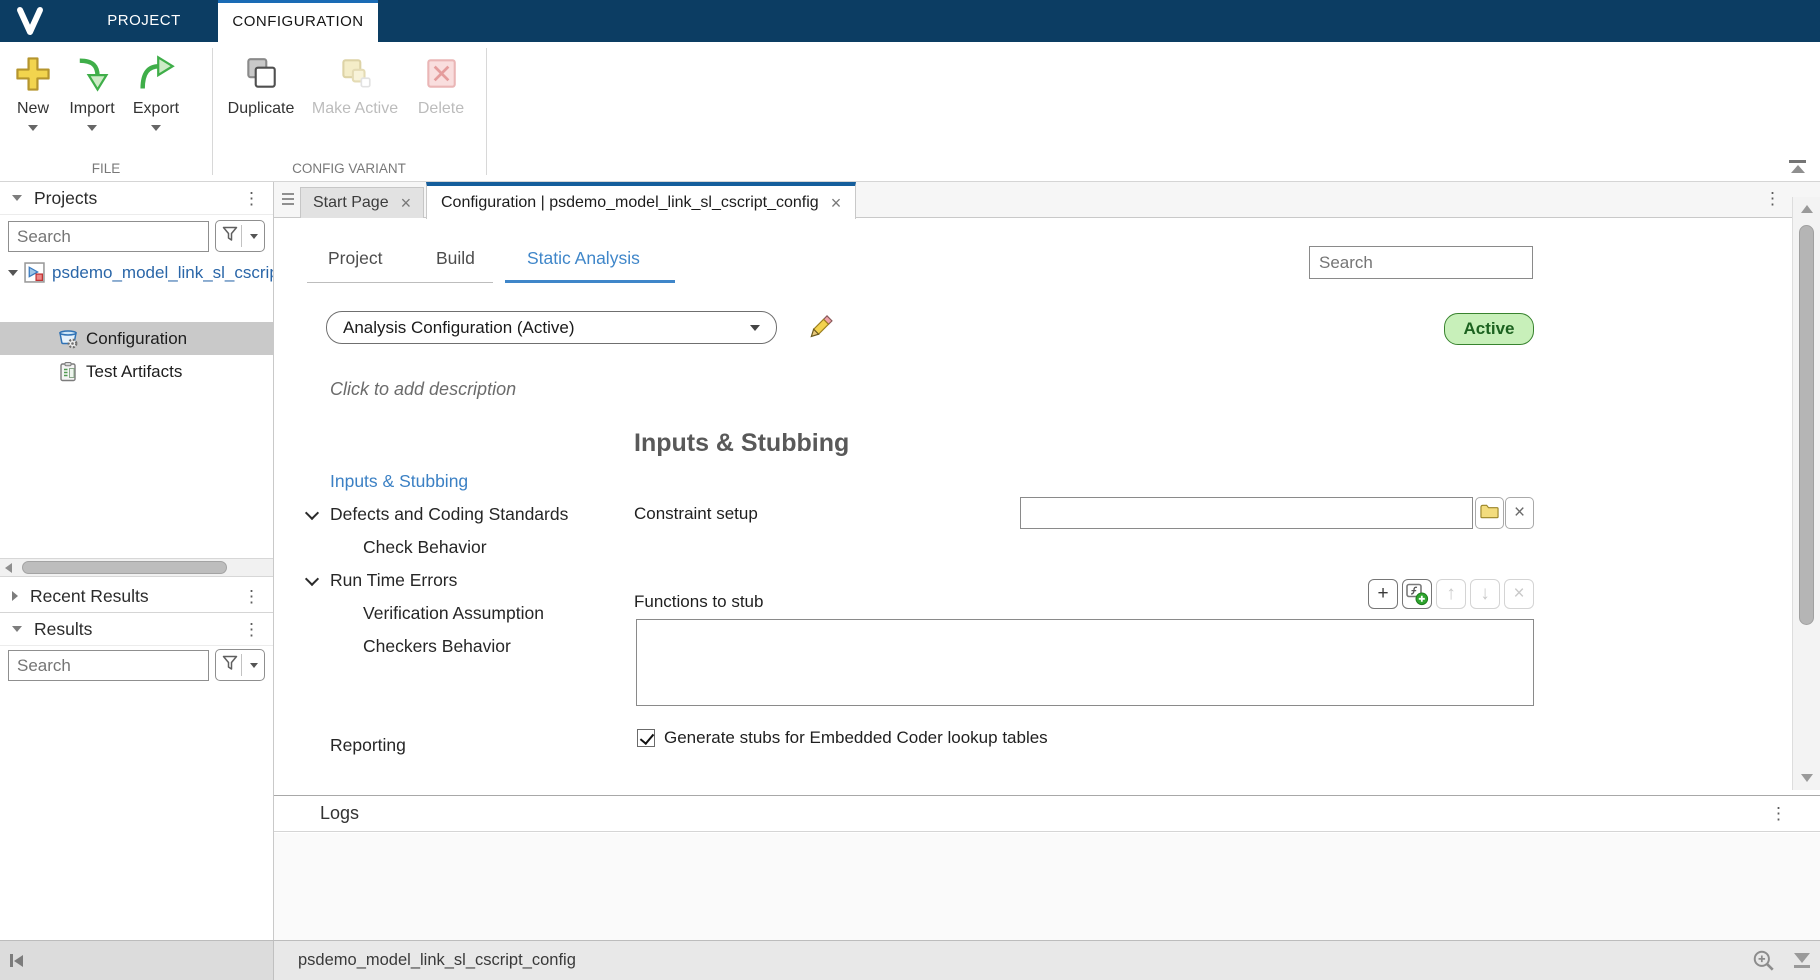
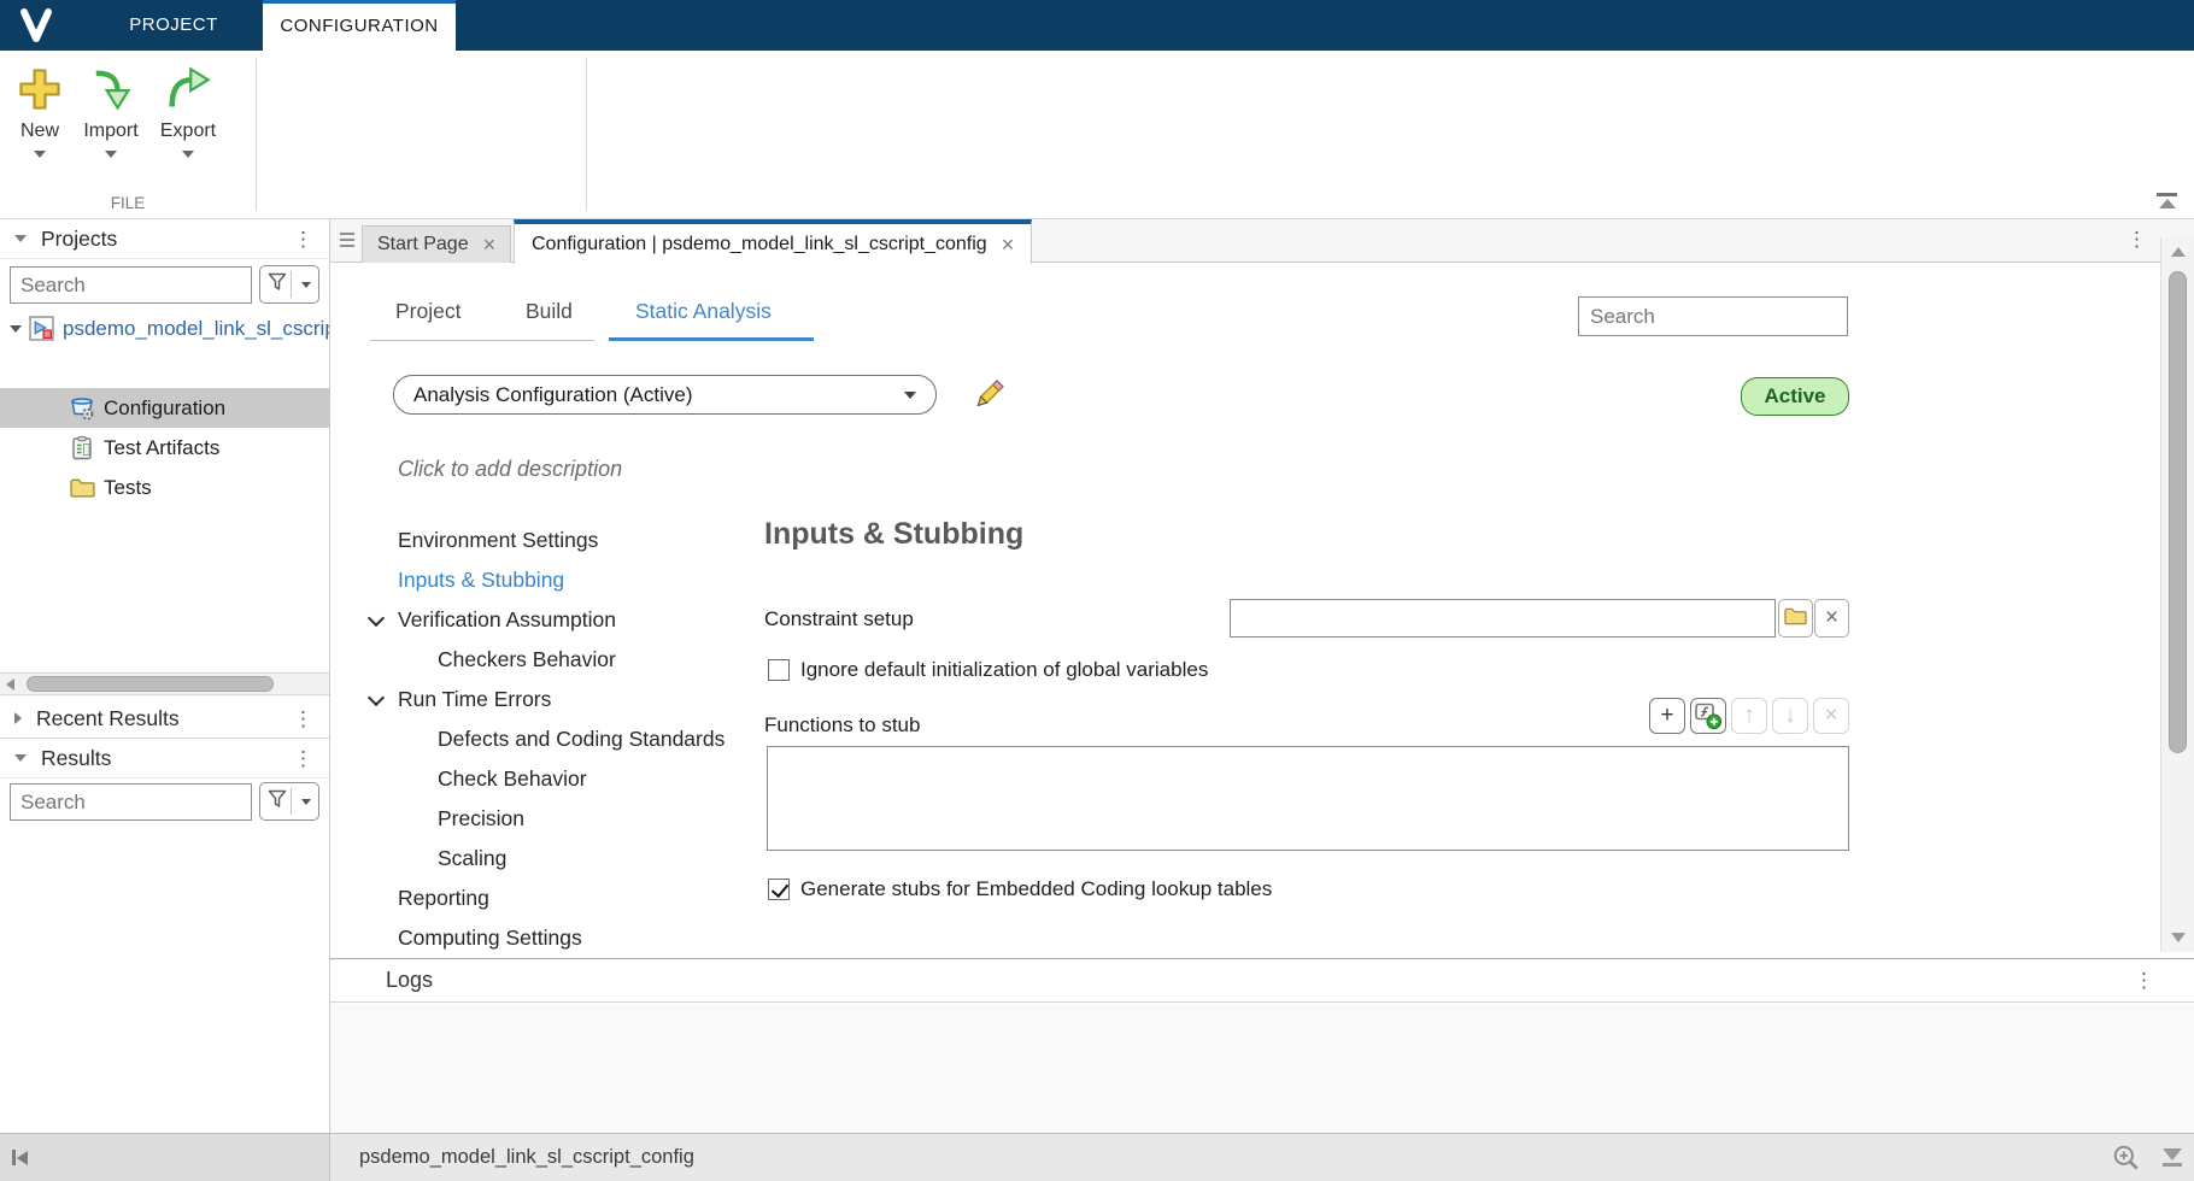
  PROJECT
  CONFIGURATION
  New
  Import
  Export
  FILE
- Duplicate
- Make Active
- Delete
- CONFIG VARIANT
  Projects
  ⋮
  Search
  psdemo_model_link_sl_cscri
  Configuration
  Test Artifacts
+ Tests
  Recent Results
  ⋮
  Results
  ⋮
  Search
  Start Page
  ×
  Configuration | psdemo_model_link_sl_cscript_config
  ×
  ⋮
  Project
  Build
  Static Analysis
  Search
  Analysis Configuration (Active)
  Active
  Click to add description
+ Environment Settings
  Inputs & Stubbing
- Defects and Coding Standards
+ Verification Assumption
- Check Behavior
+ Checkers Behavior
  Run Time Errors
- Verification Assumption
+ Defects and Coding Standards
- Checkers Behavior
+ Check Behavior
+ Precision
+ Scaling
  Reporting
+ Computing Settings
  Inputs & Stubbing
  Constraint setup
  ×
+ Ignore default initialization of global variables
  Functions to stub
  +
  ↑
  ↓
  ×
- Generate stubs for Embedded Coder lookup tables
+ Generate stubs for Embedded Coding lookup tables
  Logs
  ⋮
  psdemo_model_link_sl_cscript_config
